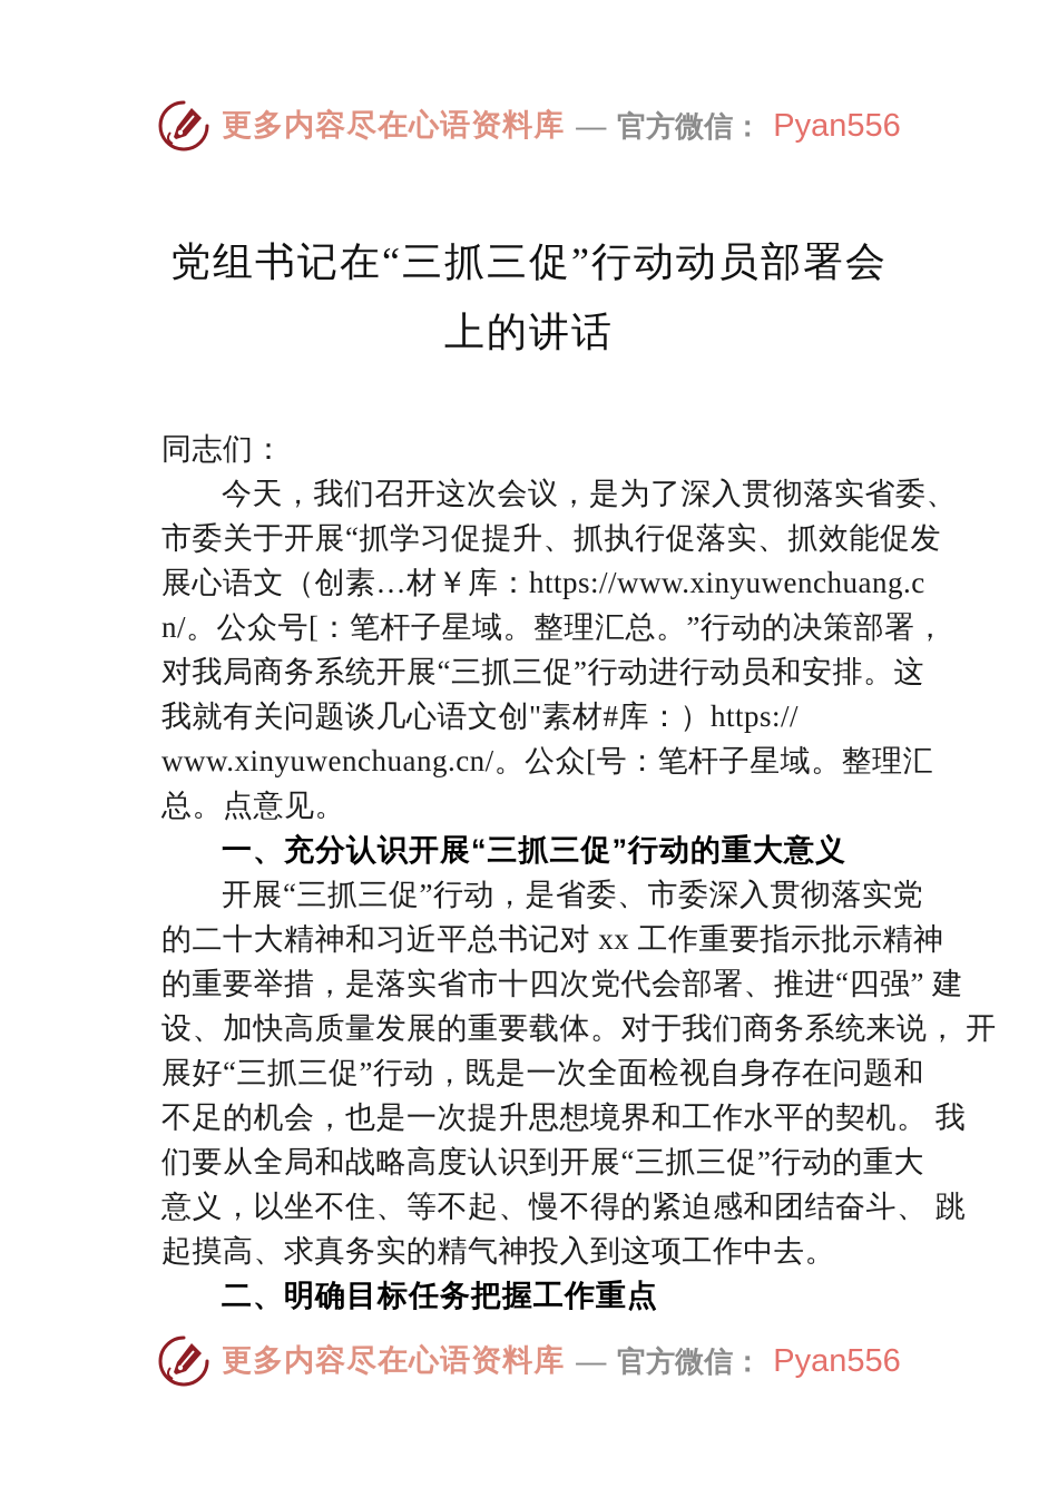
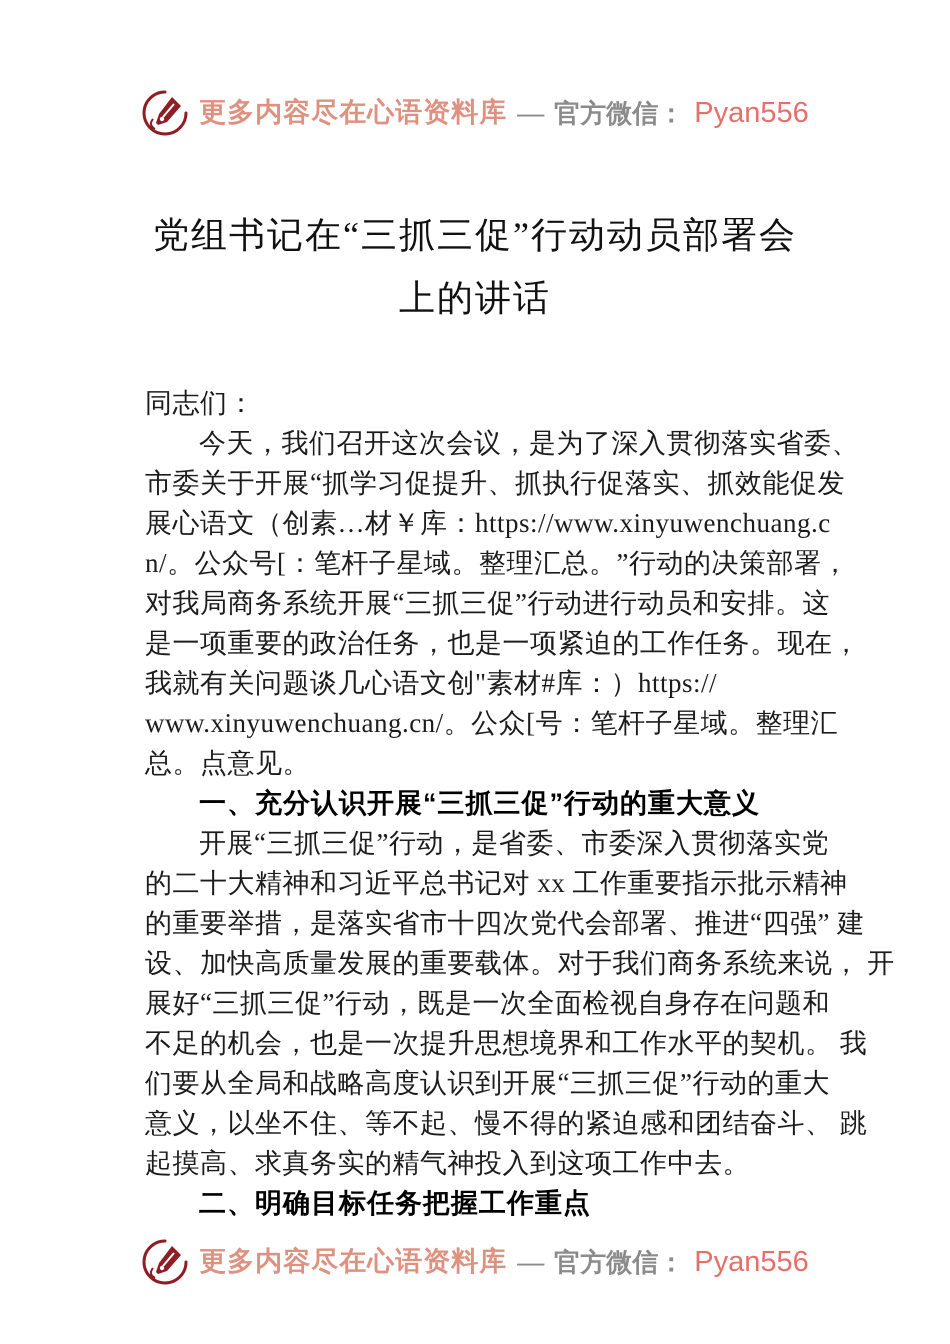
  更多内容尽在心语资料库
  —
  官方微信：
  Pyan556
  党组书记在“三抓三促”行动动员部署会
  上的讲话
  同志们：
  今天，我们召开这次会议，是为了深入贯彻落实省委、
  市委关于开展“抓学习促提升、抓执行促落实、抓效能促发
  展心语文（创素…材￥库：https://www.xinyuwenchuang.c
  n/。公众号[：笔杆子星域。整理汇总。”行动的决策部署，
  对我局商务系统开展“三抓三促”行动进行动员和安排。这
+ 是一项重要的政治任务，也是一项紧迫的工作任务。现在，
  我就有关问题谈几心语文创"素材#库：）https://
  www.xinyuwenchuang.cn/。公众[号：笔杆子星域。整理汇
  总。点意见。
  一、充分认识开展“三抓三促”行动的重大意义
  开展“三抓三促”行动，是省委、市委深入贯彻落实党
  的二十大精神和习近平总书记对 xx 工作重要指示批示精神
  的重要举措，是落实省市十四次党代会部署、推进“四强” 建
  设、加快高质量发展的重要载体。对于我们商务系统来说， 开
  展好“三抓三促”行动，既是一次全面检视自身存在问题和
  不足的机会，也是一次提升思想境界和工作水平的契机。 我
  们要从全局和战略高度认识到开展“三抓三促”行动的重大
  意义，以坐不住、等不起、慢不得的紧迫感和团结奋斗、 跳
  起摸高、求真务实的精气神投入到这项工作中去。
  二、明确目标任务把握工作重点
  更多内容尽在心语资料库
  —
  官方微信：
  Pyan556
